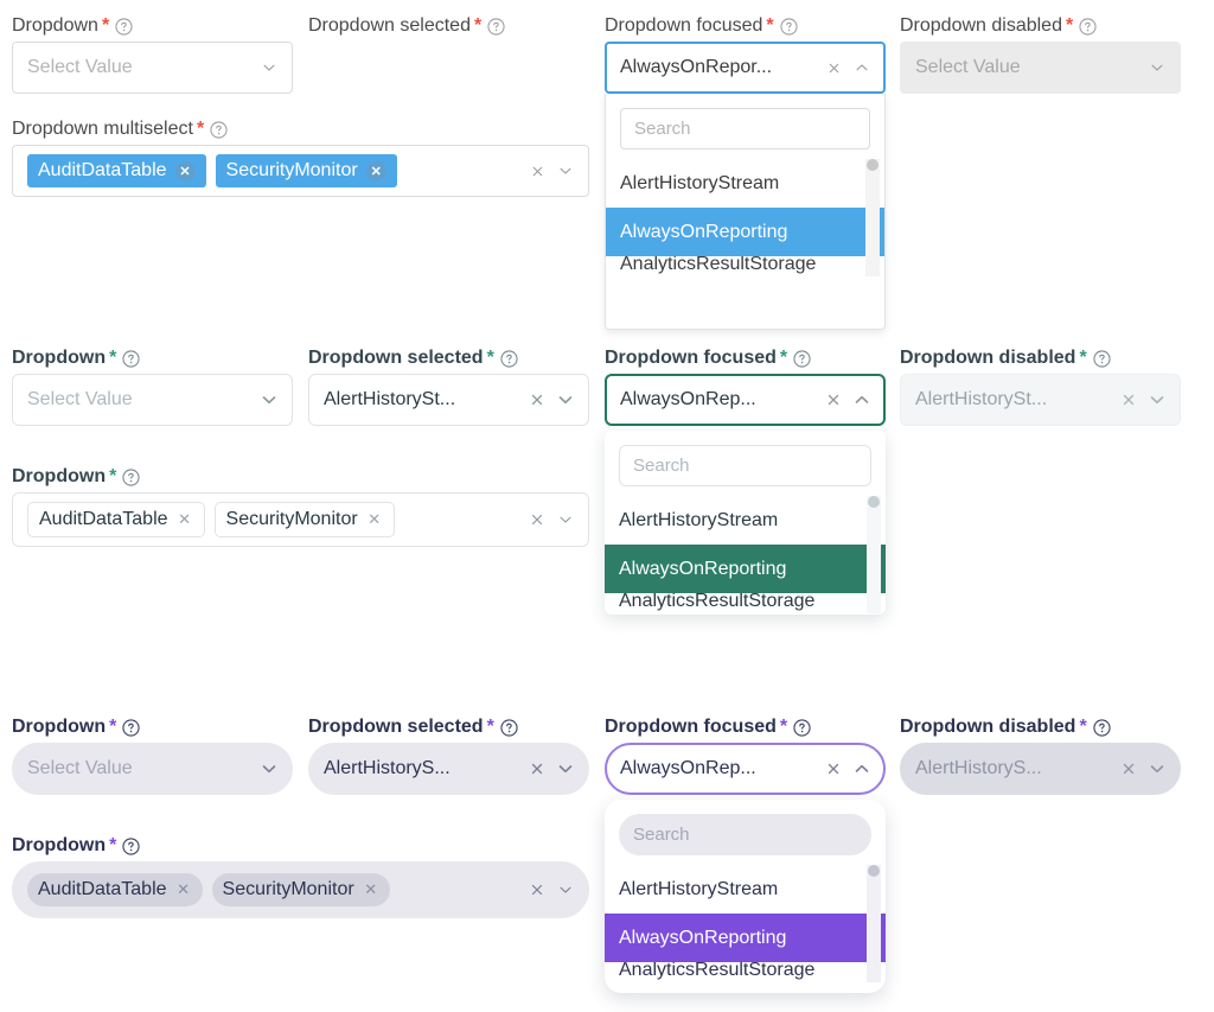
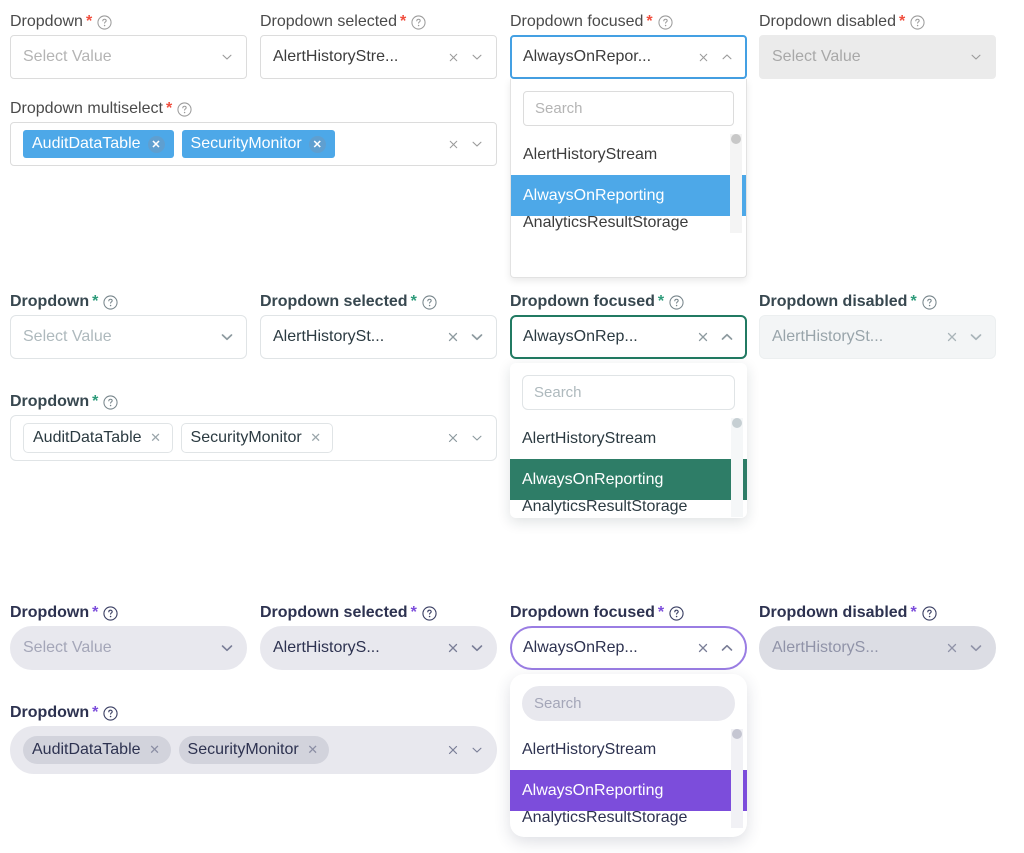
  Dropdown
  *
  Select Value
  Dropdown selected
  *
+ AlertHistoryStre...
  Dropdown focused
  *
  AlwaysOnRepor...
  Search
  AlertHistoryStream
  AlwaysOnReporting
  AnalyticsResultStorage
  Dropdown disabled
  *
  Select Value
  Dropdown multiselect
  *
  AuditDataTable
  ✕
  SecurityMonitor
  ✕
  Dropdown
  *
  Select Value
  Dropdown selected
  *
  AlertHistorySt...
  Dropdown focused
  *
  AlwaysOnRep...
  Search
  AlertHistoryStream
  AlwaysOnReporting
  AnalyticsResultStorage
  Dropdown disabled
  *
  AlertHistorySt...
  Dropdown
  *
  AuditDataTable
  ✕
  SecurityMonitor
  ✕
  Dropdown
  *
  Select Value
  Dropdown selected
  *
  AlertHistoryS...
  Dropdown focused
  *
  AlwaysOnRep...
  Search
  AlertHistoryStream
  AlwaysOnReporting
  AnalyticsResultStorage
  Dropdown disabled
  *
  AlertHistoryS...
  Dropdown
  *
  AuditDataTable
  ✕
  SecurityMonitor
  ✕
